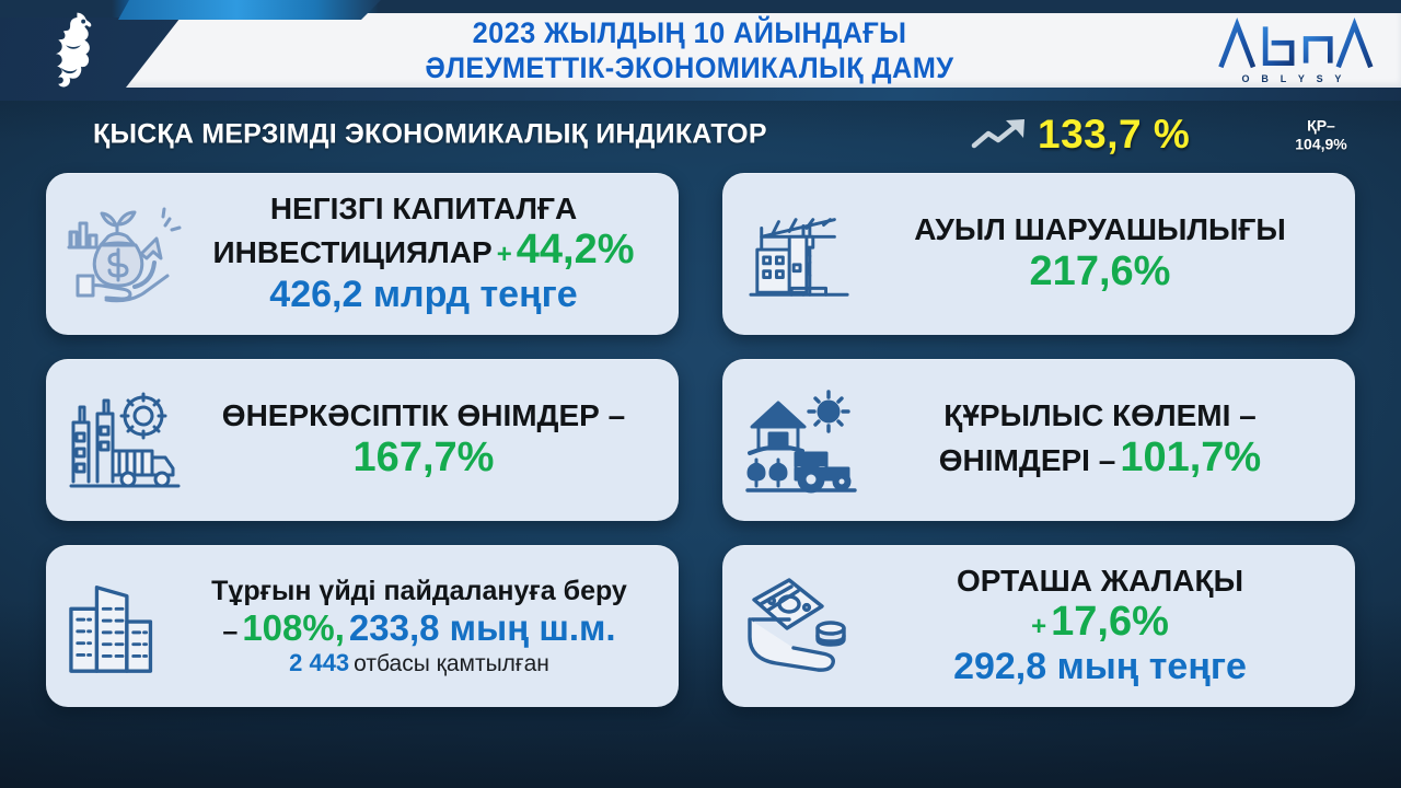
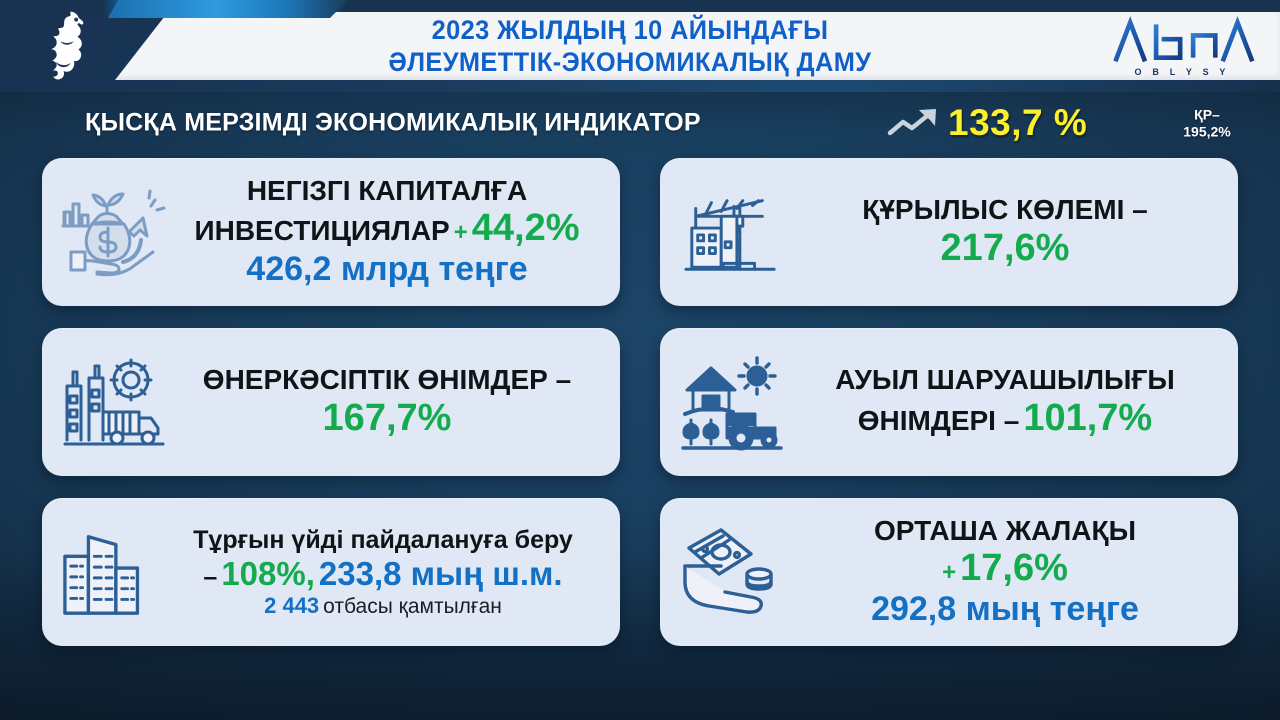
  2023 ЖЫЛДЫҢ 10 АЙЫНДАҒЫ
  ӘЛЕУМЕТТІК-ЭКОНОМИКАЛЫҚ ДАМУ
  O B L Y S Y
  ҚЫСҚА МЕРЗІМДІ ЭКОНОМИКАЛЫҚ ИНДИКАТОР
  133,7 %
  ҚР–
- 104,9%
+ 195,2%
  НЕГІЗГІ КАПИТАЛҒА
  ИНВЕСТИЦИЯЛАР
  +
  44,2%
  426,2 млрд теңге
- АУЫЛ ШАРУАШЫЛЫҒЫ
+ ҚҰРЫЛЫС КӨЛЕМІ –
  217,6%
  ӨНЕРКӘСІПТІК ӨНІМДЕР –
  167,7%
- ҚҰРЫЛЫС КӨЛЕМІ –
+ АУЫЛ ШАРУАШЫЛЫҒЫ
  ӨНІМДЕРІ –
  101,7%
  Тұрғын үйді пайдалануға беру
  –
  108%,
  233,8 мың ш.м.
  2 443
  отбасы қамтылған
  ОРТАША ЖАЛАҚЫ
  +
  17,6%
  292,8 мың теңге
